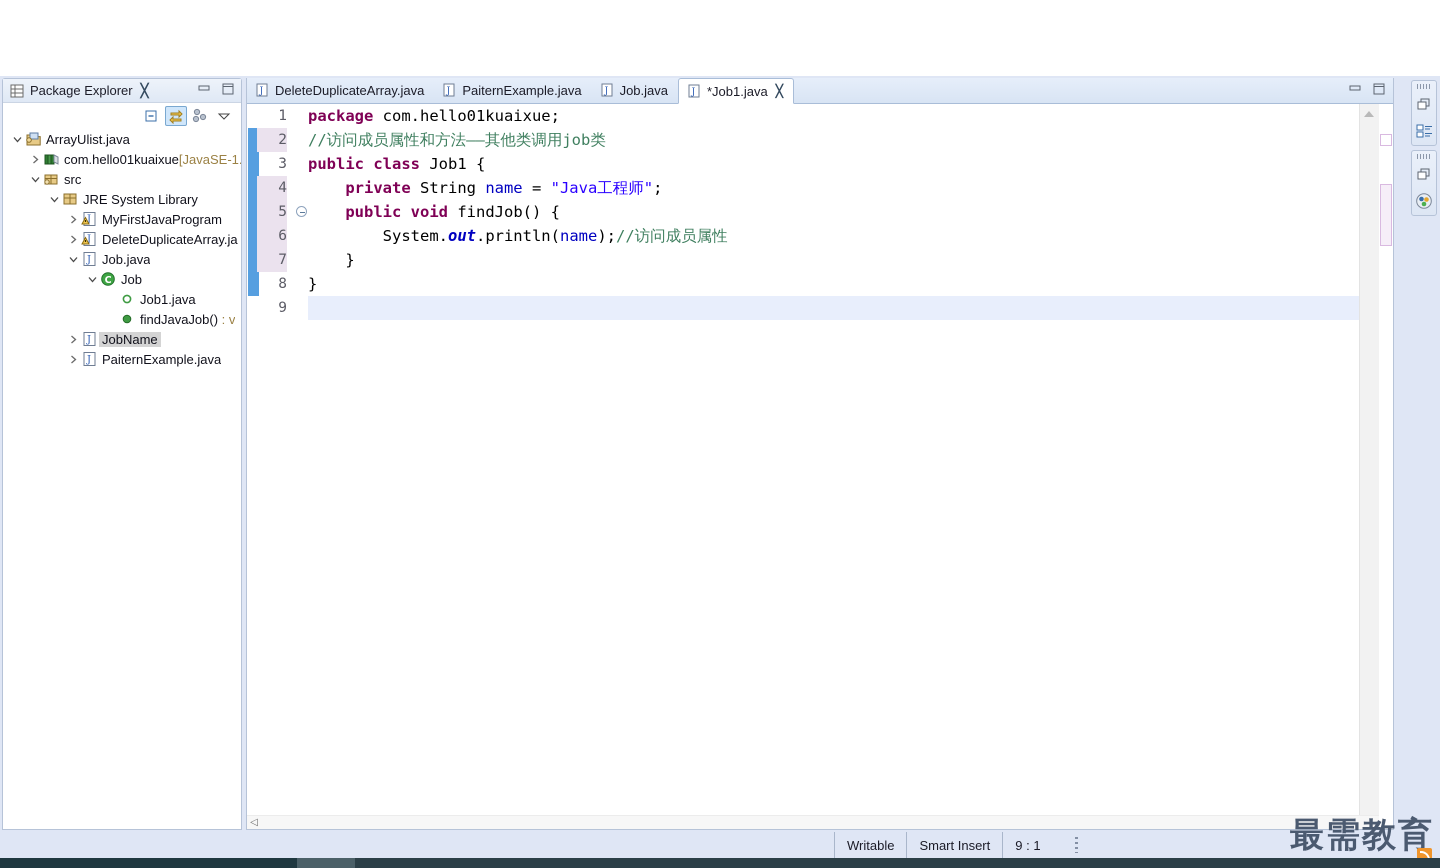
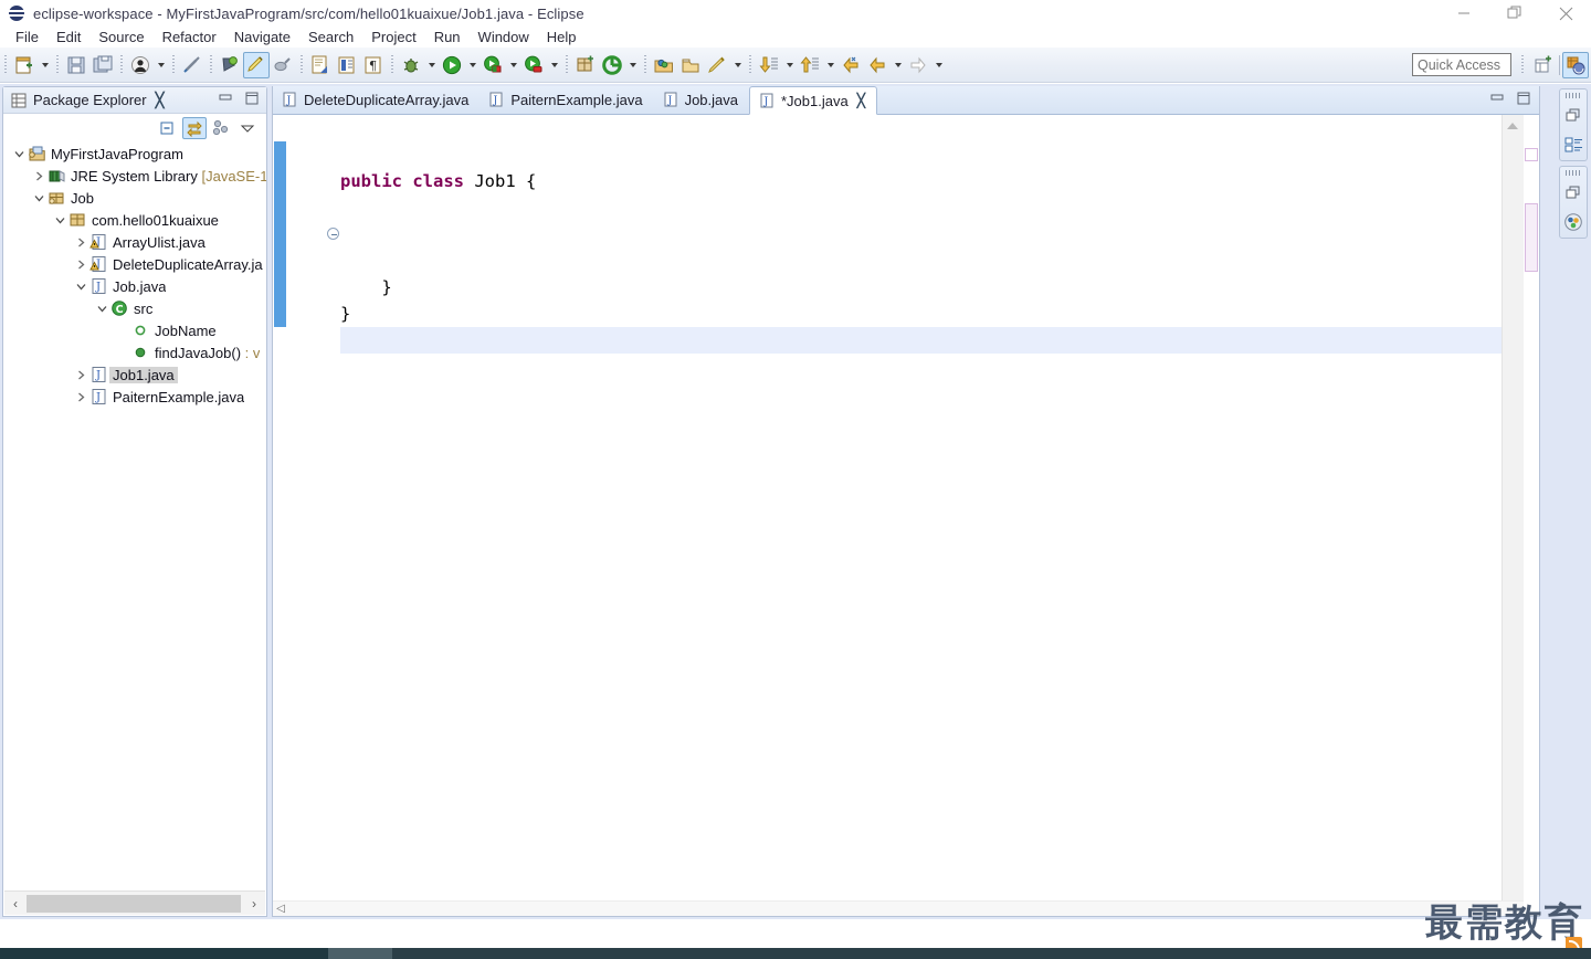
+ eclipse-workspace - MyFirstJavaProgram/src/com/hello01kuaixue/Job1.java - Eclipse
+ File
+ Edit
+ Source
+ Refactor
+ Navigate
+ Search
+ Project
+ Run
+ Window
+ Help
+ ¶
+ Quick Access
  Package Explorer
  ╳
- ArrayUlist.java
+ MyFirstJavaProgram
- com.hello01kuaixue[JavaSE-1.
+ JRE System Library [JavaSE-1
- src
+ Job
- JRE System Library
+ com.hello01kuaixue
  J
- MyFirstJavaProgram
+ ArrayUlist.java
  J
  DeleteDuplicateArray.ja
  J
  Job.java
  C
- Job
+ src
- Job1.java
+ JobName
  findJavaJob() : v
  J
- JobName
+ Job1.java
  J
  PaiternExample.java
+ ‹
+ ›
  J
  DeleteDuplicateArray.java
  J
  PaiternExample.java
  J
  Job.java
  J
  *Job1.java
  ╳
- 1
- 2
- 3
- 4
- 5
- 6
- 7
- 8
- 9
- package com.hello01kuaixue;
- //访问成员属性和方法——其他类调用job类
  public class Job1 {
- private String name = "Java工程师";
- public void findJob() {
- System.out.println(name);//访问成员属性
  }
  }
  ◁
- Writable
- Smart Insert
- 9 : 1
  最需教育
